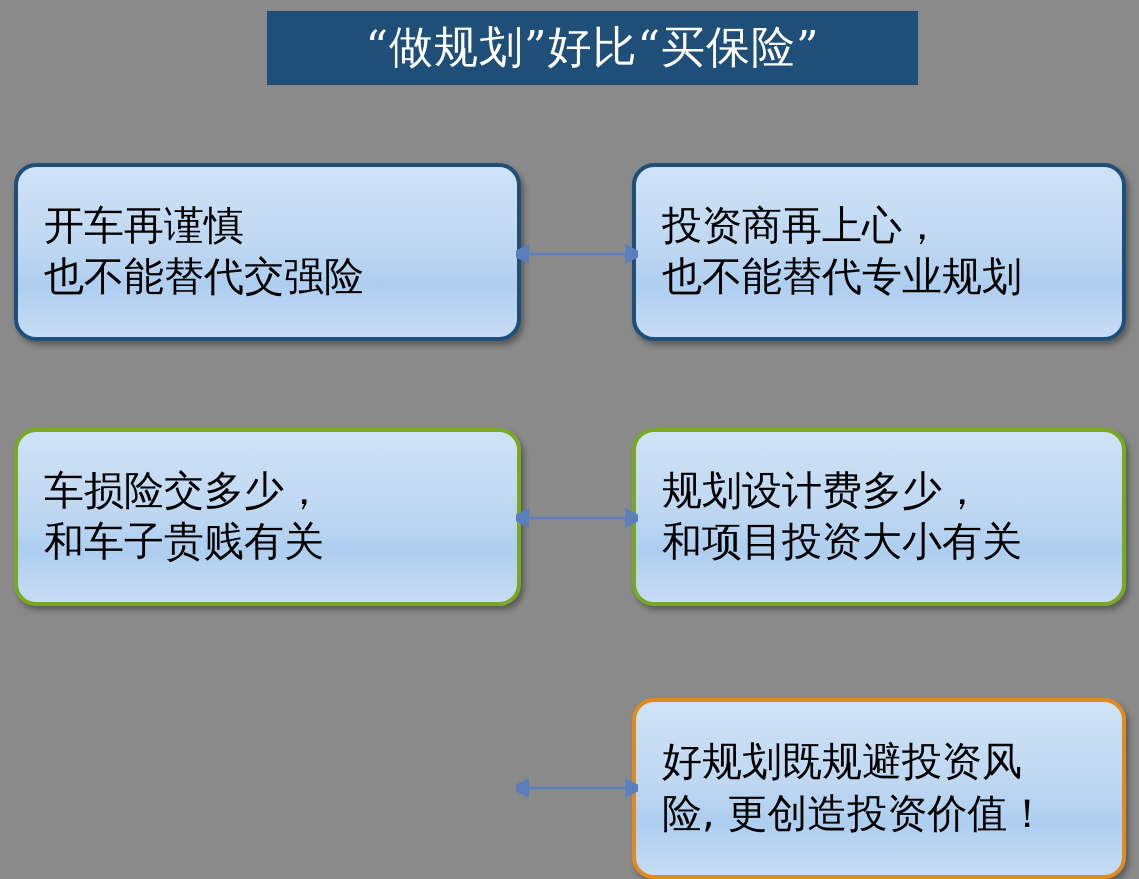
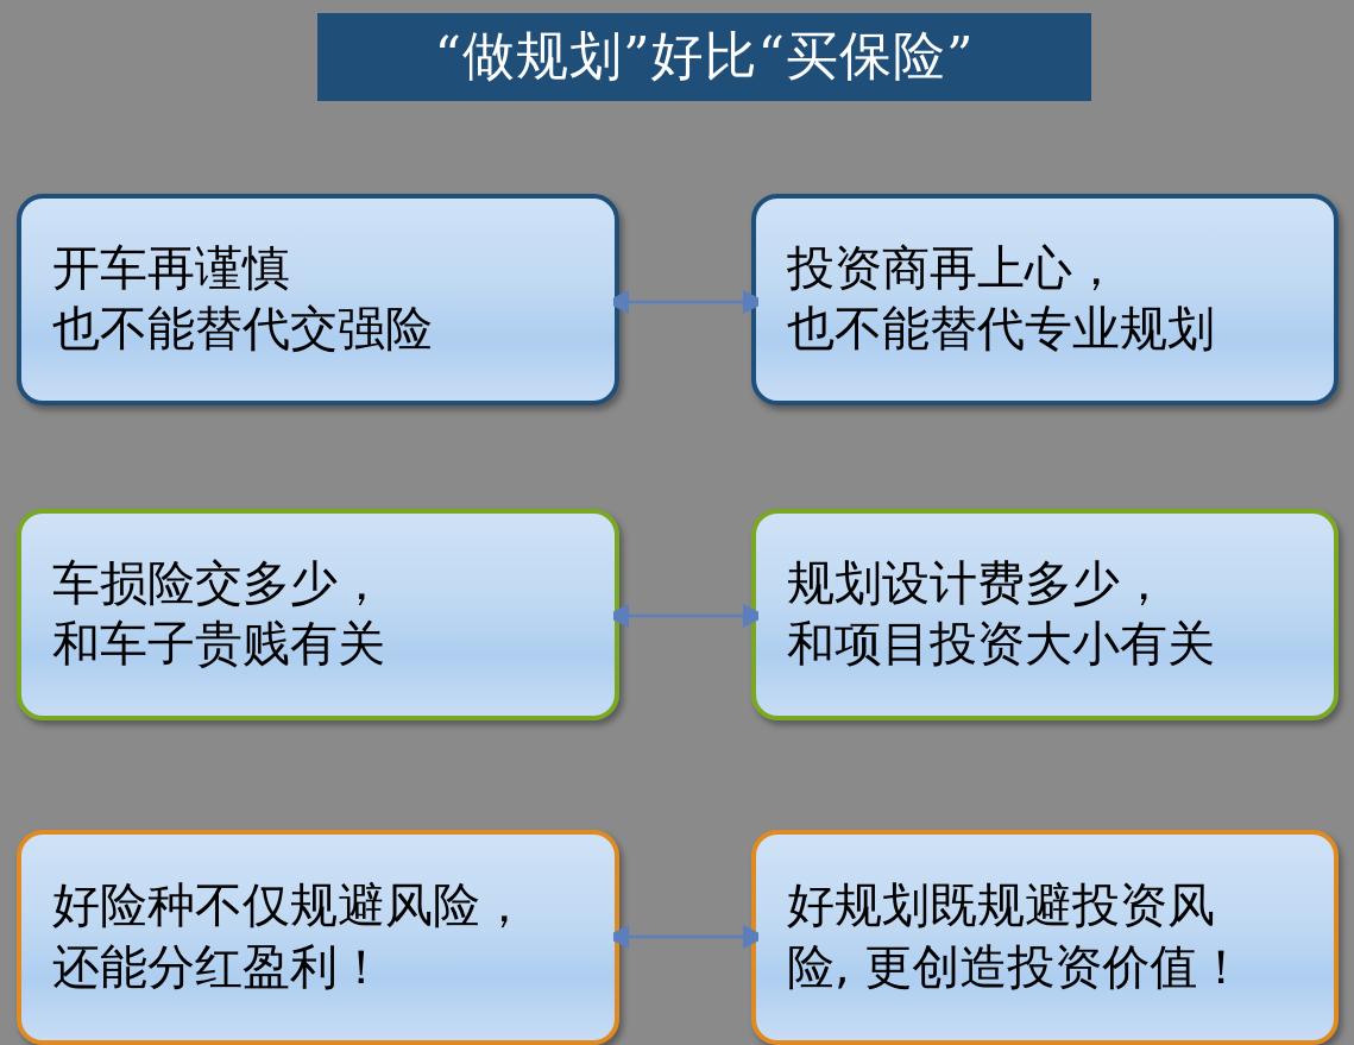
  “做规划”好比“买保险”
  开车再谨慎
  也不能替代交强险
  投资商再上心，
  也不能替代专业规划
  车损险交多少，
  和车子贵贱有关
  规划设计费多少，
  和项目投资大小有关
+ 好险种不仅规避风险，
+ 还能分红盈利！
  好规划既规避投资风
  险, 更创造投资价值！
